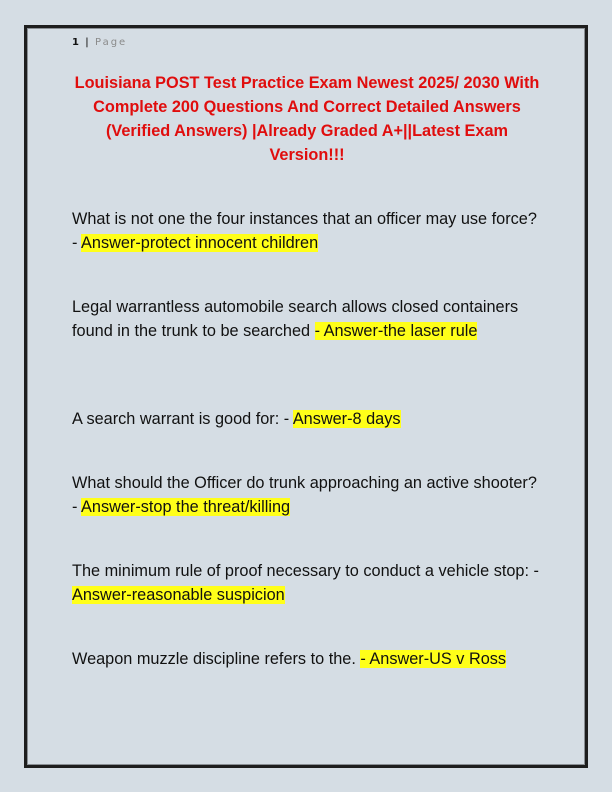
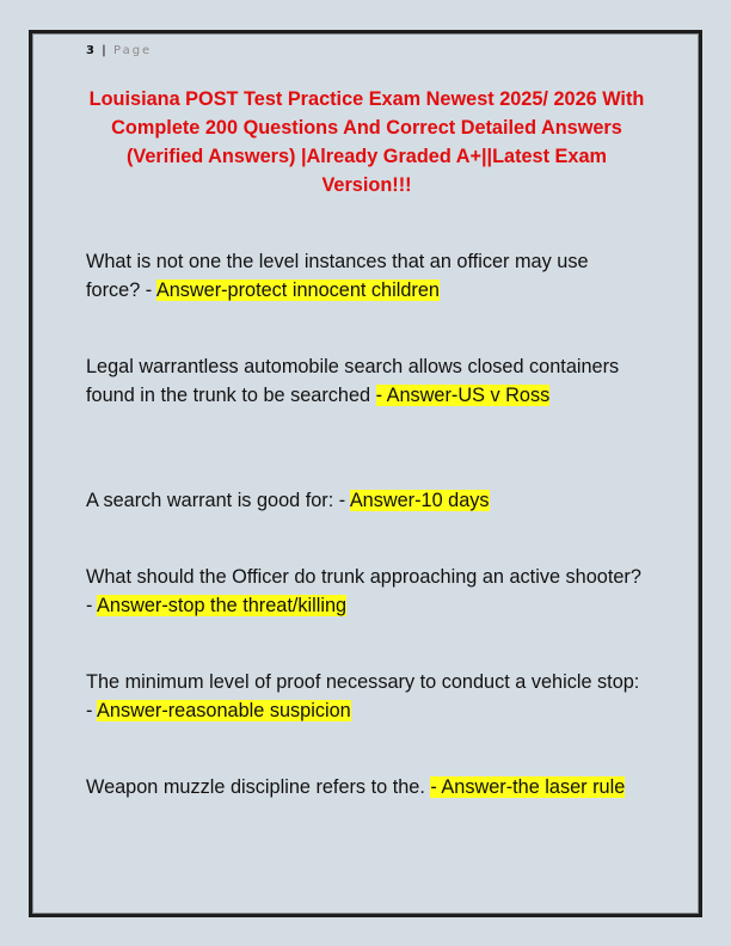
- 1 | Page
+ 3 | Page
- Louisiana POST Test Practice Exam Newest 2025/ 2030 With Complete 200 Questions And Correct Detailed Answers (Verified Answers) |Already Graded A+||Latest Exam Version!!!
+ Louisiana POST Test Practice Exam Newest 2025/ 2026 With Complete 200 Questions And Correct Detailed Answers (Verified Answers) |Already Graded A+||Latest Exam Version!!!
- What is not one the four instances that an officer may use force? - Answer-protect innocent children
+ What is not one the level instances that an officer may use force? - Answer-protect innocent children
- Legal warrantless automobile search allows closed containers found in the trunk to be searched - Answer-the laser rule
+ Legal warrantless automobile search allows closed containers found in the trunk to be searched - Answer-US v Ross
- A search warrant is good for: - Answer-8 days
+ A search warrant is good for: - Answer-10 days
  What should the Officer do trunk approaching an active shooter? - Answer-stop the threat/killing
- The minimum rule of proof necessary to conduct a vehicle stop: - Answer-reasonable suspicion
+ The minimum level of proof necessary to conduct a vehicle stop: - Answer-reasonable suspicion
- Weapon muzzle discipline refers to the. - Answer-US v Ross
+ Weapon muzzle discipline refers to the. - Answer-the laser rule
